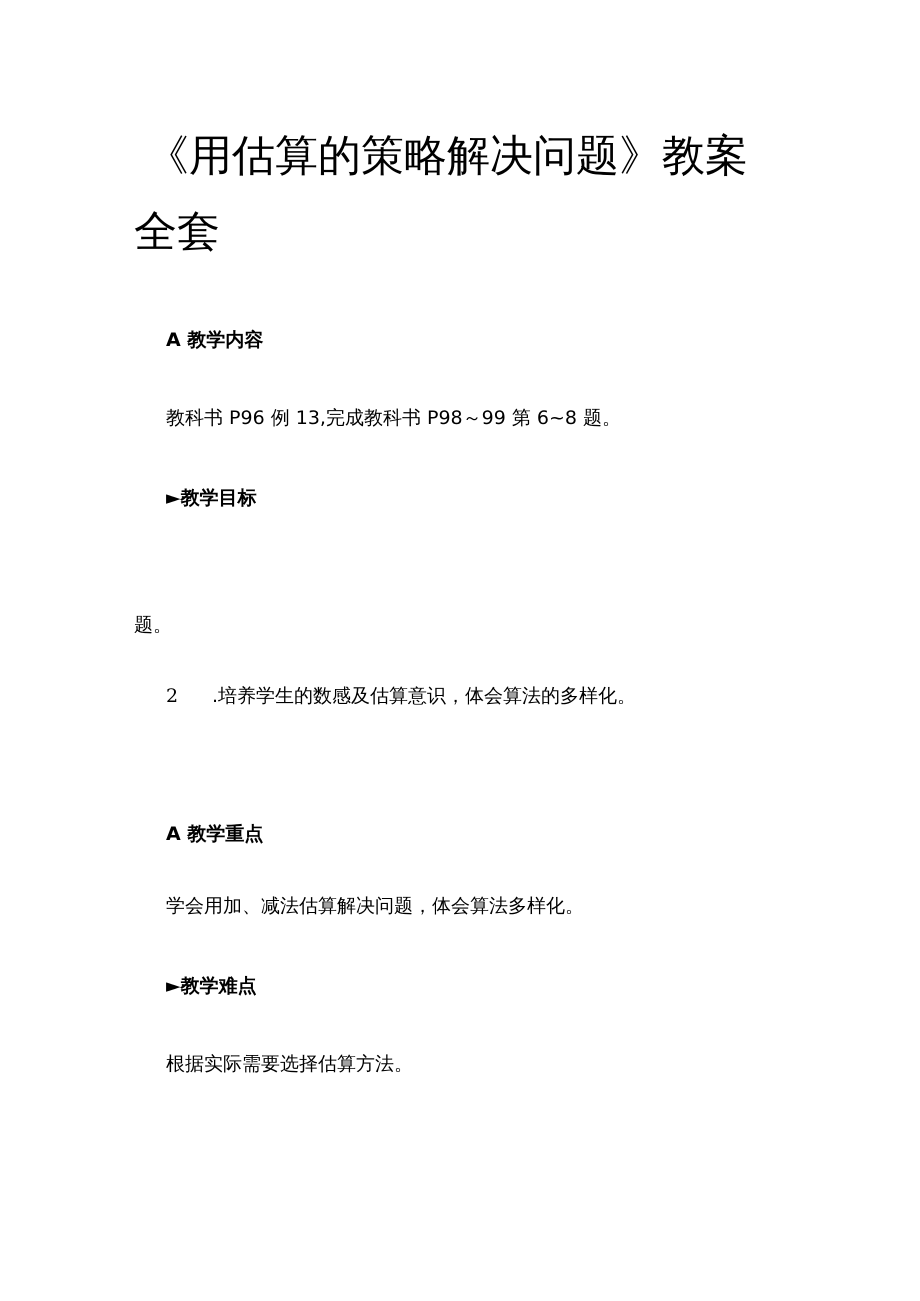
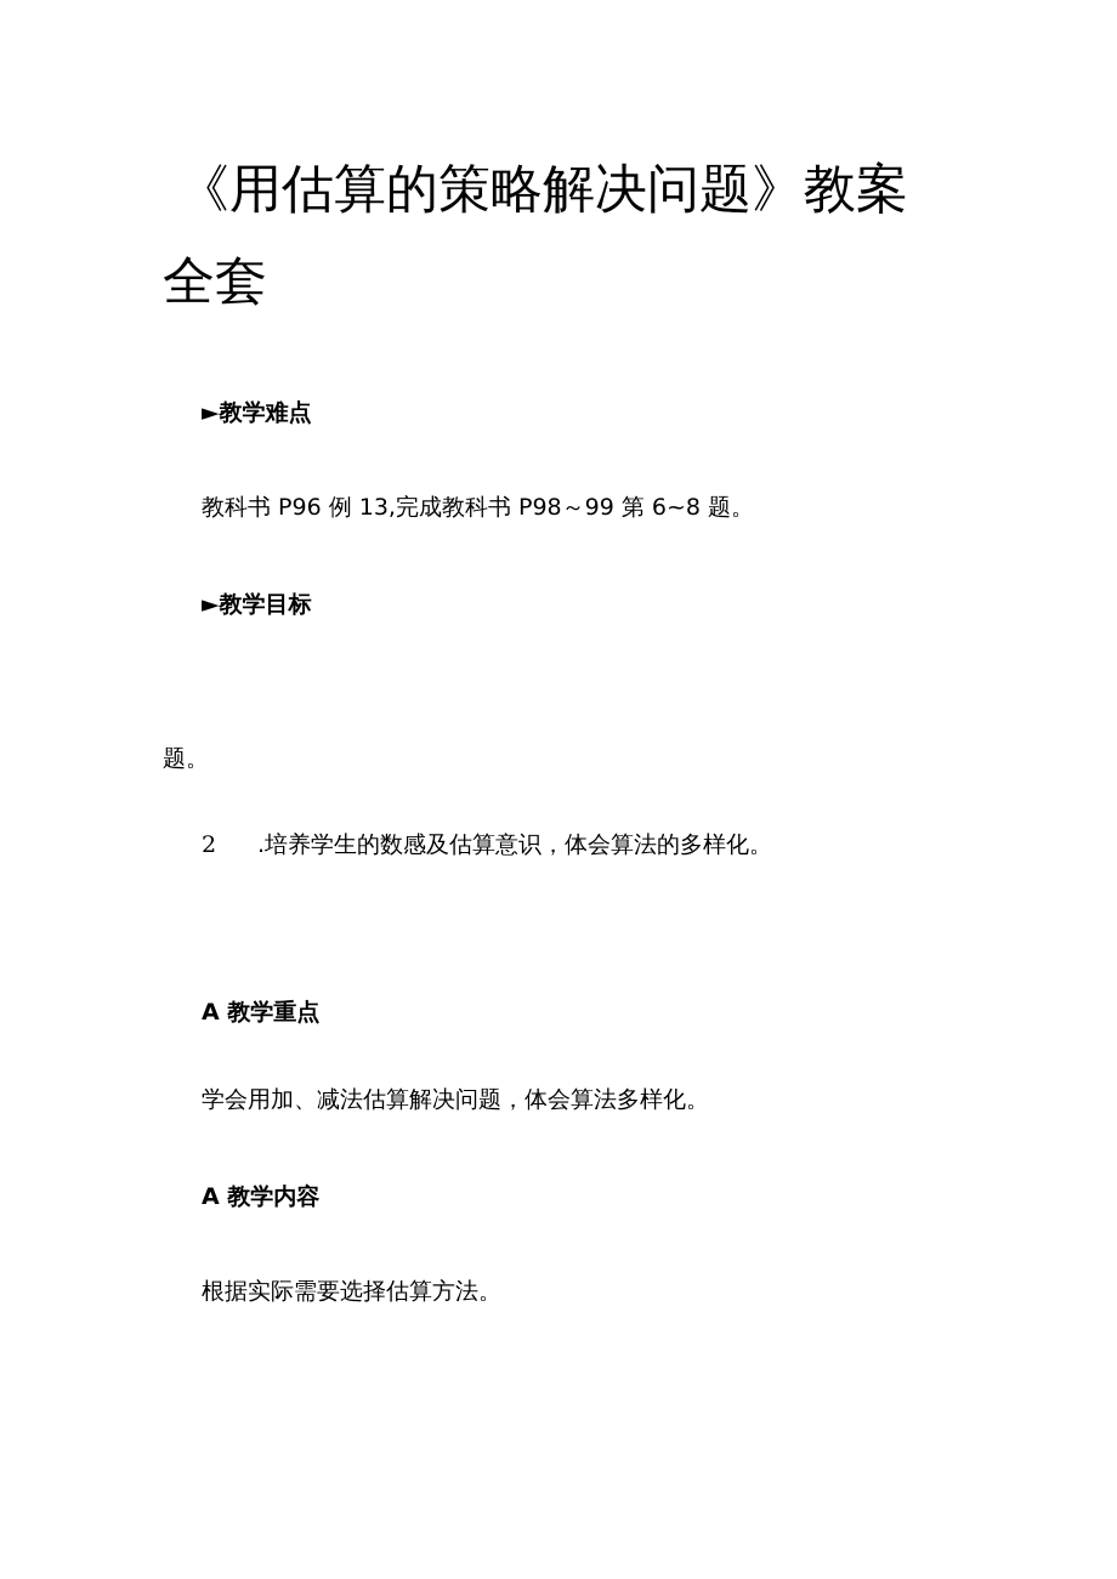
  《用估算的策略解决问题》教案全套
- A 教学内容
+ ►教学难点
  教科书 P96 例 13,完成教科书 P98～99 第 6~8 题。
  ►教学目标
  题。
  2 .培养学生的数感及估算意识，体会算法的多样化。
  A 教学重点
  学会用加、减法估算解决问题，体会算法多样化。
- ►教学难点
+ A 教学内容
  根据实际需要选择估算方法。
